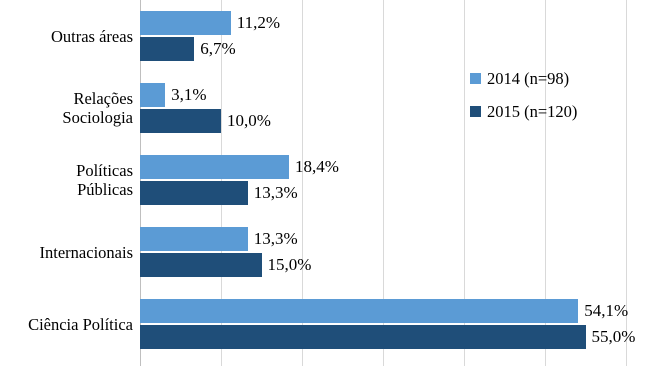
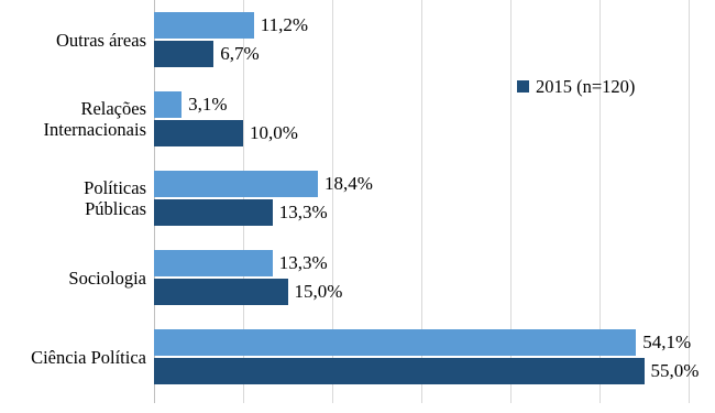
  Outras áreas
  11,2%
  6,7%
  Relações
- Sociologia
+ Internacionais
  3,1%
  10,0%
  Políticas
  Públicas
  18,4%
  13,3%
- Internacionais
+ Sociologia
  13,3%
  15,0%
  Ciência Política
  54,1%
  55,0%
- 2014 (n=98)
  2015 (n=120)
